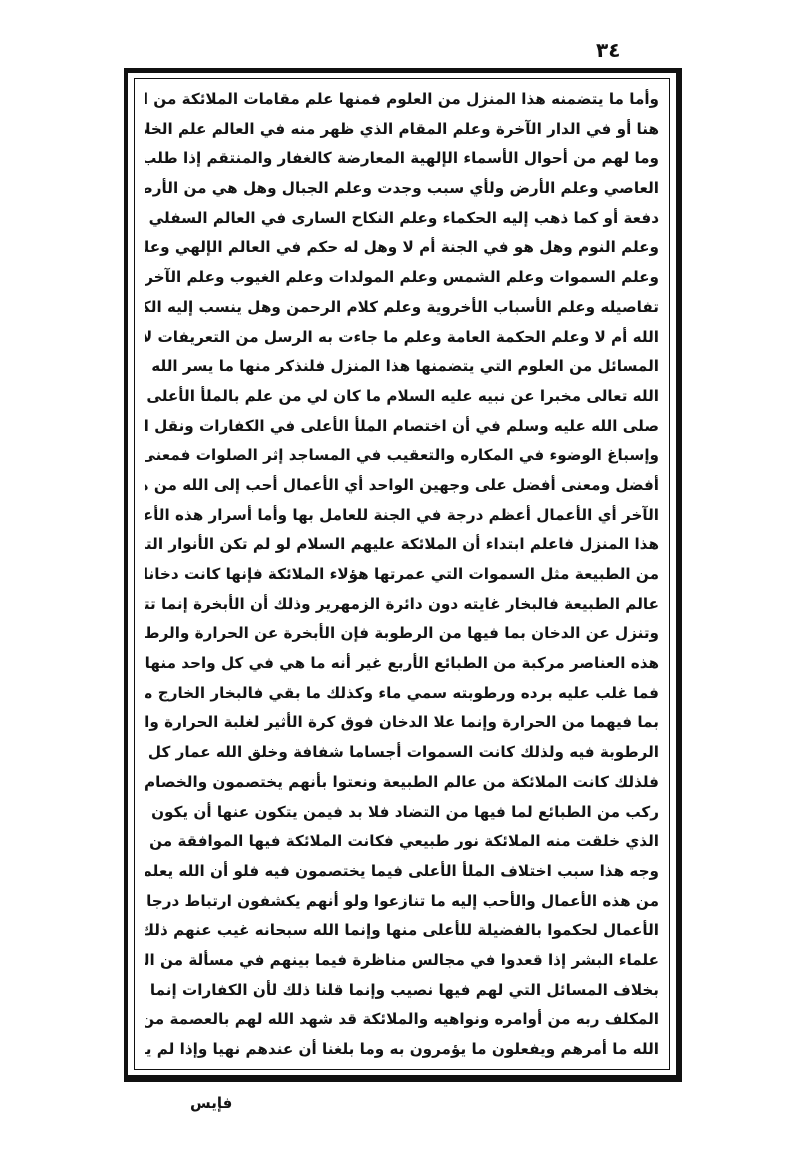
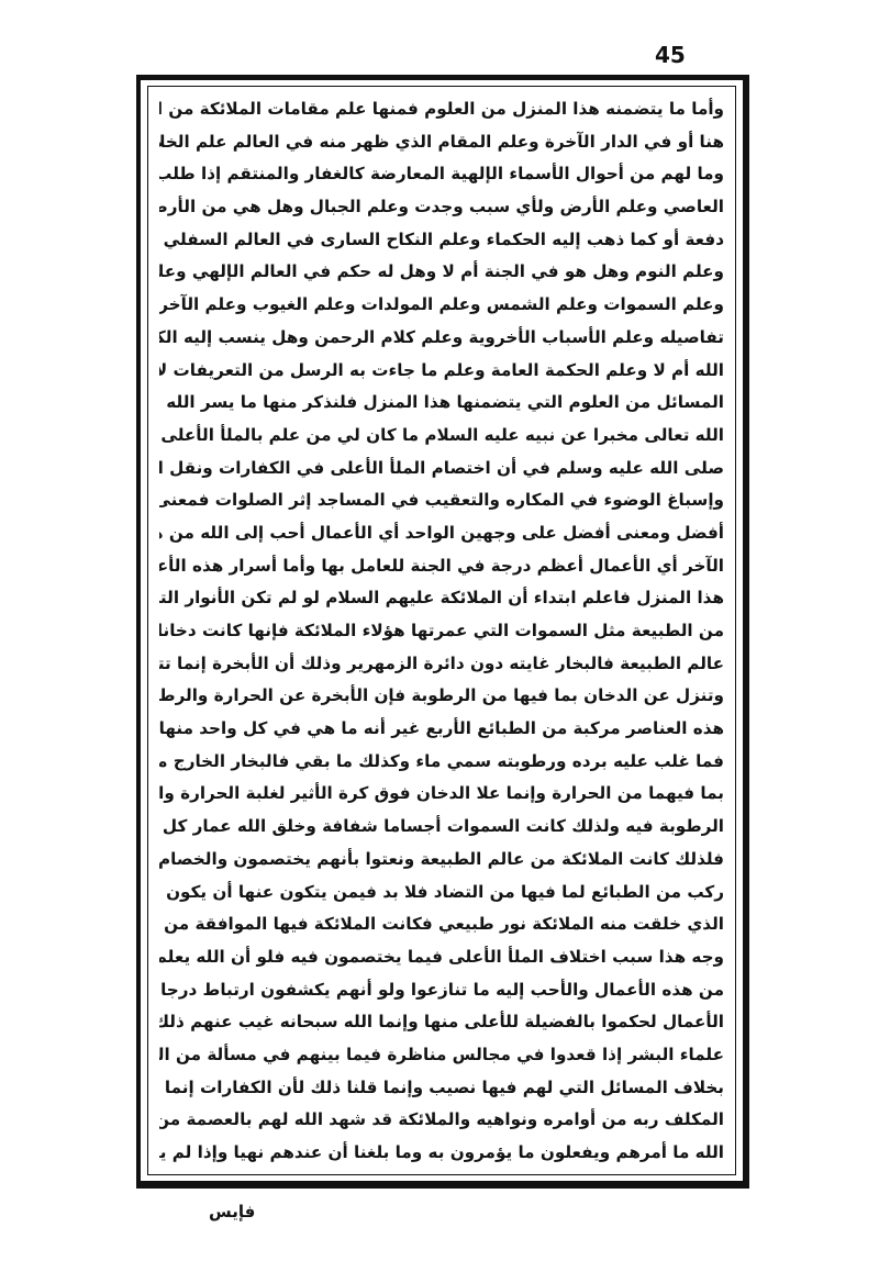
- ٣٤
+ 45
  وأما ما يتضمنه هذا المنزل من العلوم فمنها علم مقامات الملائكة من ا
  هنا أو في الدار الآخرة وعلم المقام الذي ظهر منه في العالم علم الخل
  وما لهم من أحوال الأسماء الإلهية المعارضة كالغفار والمنتقم إذا طلب
  العاصي وعلم الأرض ولأي سبب وجدت وعلم الجبال وهل هي من الأر
  وعلم السموات وعلم الشمس وعلم المولدات وعلم الغيوب وعلم الآخر
  تفاصيله وعلم الأسباب الأخروية وعلم كلام الرحمن وهل ينسب إليه الك
  الله أم لا وعلم الحكمة العامة وعلم ما جاءت به الرسل من التعريفات ل
  المسائل من العلوم التي يتضمنها هذا المنزل فلنذكر منها ما يسر الله
  الله تعالى مخبرا عن نبيه عليه السلام ما كان لي من علم بالملأ الأعلى
  وإسباغ الوضوء في المكاره والتعقيب في المساجد إثر الصلوات فمعنى
  أفضل ومعنى أفضل على وجهين الواحد أي الأعمال أحب إلى الله من
  الآخر أي الأعمال أعظم درجة في الجنة للعامل بها وأما أسرار هذه الأع
  هذا المنزل فاعلم ابتداء أن الملائكة عليهم السلام لو لم تكن الأنوار الت
  من الطبيعة مثل السموات التي عمرتها هؤلاء الملائكة فإنها كانت دخانا
  عالم الطبيعة فالبخار غايته دون دائرة الزمهرير وذلك أن الأبخرة إنما تت
  وتنزل عن الدخان بما فيها من الرطوبة فإن الأبخرة عن الحرارة والرط
  هذه العناصر مركبة من الطبائع الأربع غير أنه ما هي في كل واحد منها
  فما غلب عليه برده ورطوبته سمي ماء وكذلك ما بقي فالبخار الخارج م
  بما فيهما من الحرارة وإنما علا الدخان فوق كرة الأثير لغلبة الحرارة وا
  الرطوبة فيه ولذلك كانت السموات أجساما شفافة وخلق الله عمار كل
  فلذلك كانت الملائكة من عالم الطبيعة ونعتوا بأنهم يختصمون والخصام
  ركب من الطبائع لما فيها من التضاد فلا بد فيمن يتكون عنها أن يكون
  الذي خلقت منه الملائكة نور طبيعي فكانت الملائكة فيها الموافقة من
  وجه هذا سبب اختلاف الملأ الأعلى فيما يختصمون فيه فلو أن الله يعلم
  من هذه الأعمال والأحب إليه ما تنازعوا ولو أنهم يكشفون ارتباط درجا
  الأعمال لحكموا بالفضيلة للأعلى منها وإنما الله سبحانه غيب عنهم ذلك
  علماء البشر إذا قعدوا في مجالس مناظرة فيما بينهم في مسألة من ال
  بخلاف المسائل التي لهم فيها نصيب وإنما قلنا ذلك لأن الكفارات إنما
  المكلف ربه من أوامره ونواهيه والملائكة قد شهد الله لهم بالعصمة من
  الله ما أمرهم ويفعلون ما يؤمرون به وما بلغنا أن عندهم نهيا وإذا لم ي
  فإيس
